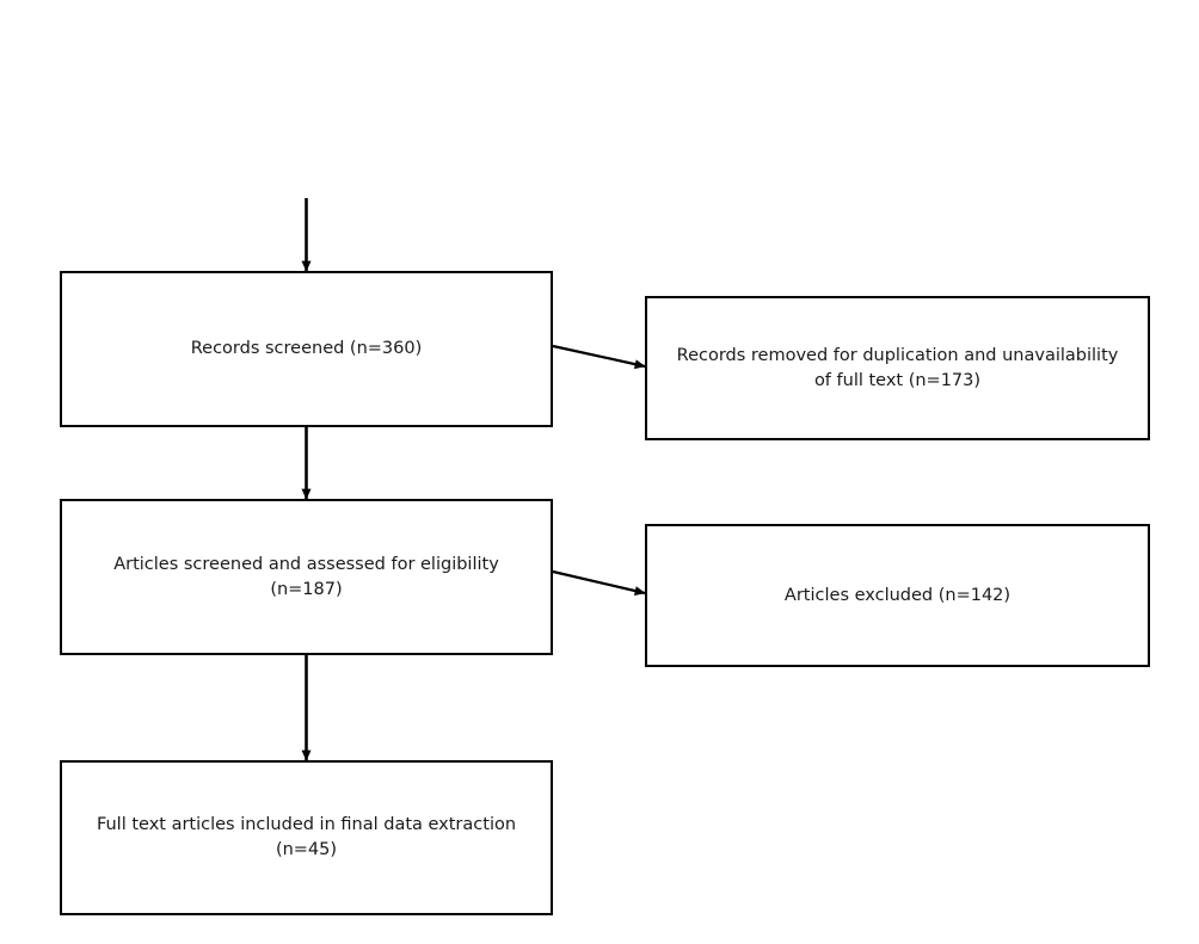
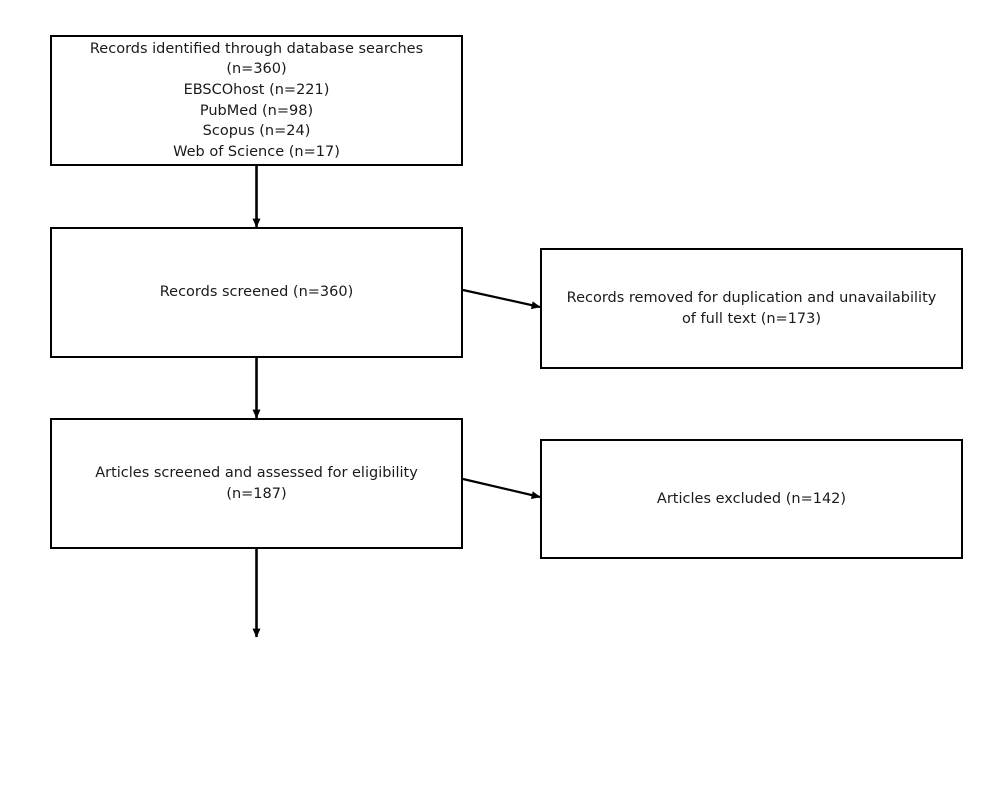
+ Records identified through database searches
+ (n=360)
+ EBSCOhost (n=221)
+ PubMed (n=98)
+ Scopus (n=24)
+ Web of Science (n=17)
  Records screened (n=360)
  Records removed for duplication and unavailability
  of full text (n=173)
  Articles screened and assessed for eligibility
  (n=187)
  Articles excluded (n=142)
- Full text articles included in final data extraction
- (n=45)
